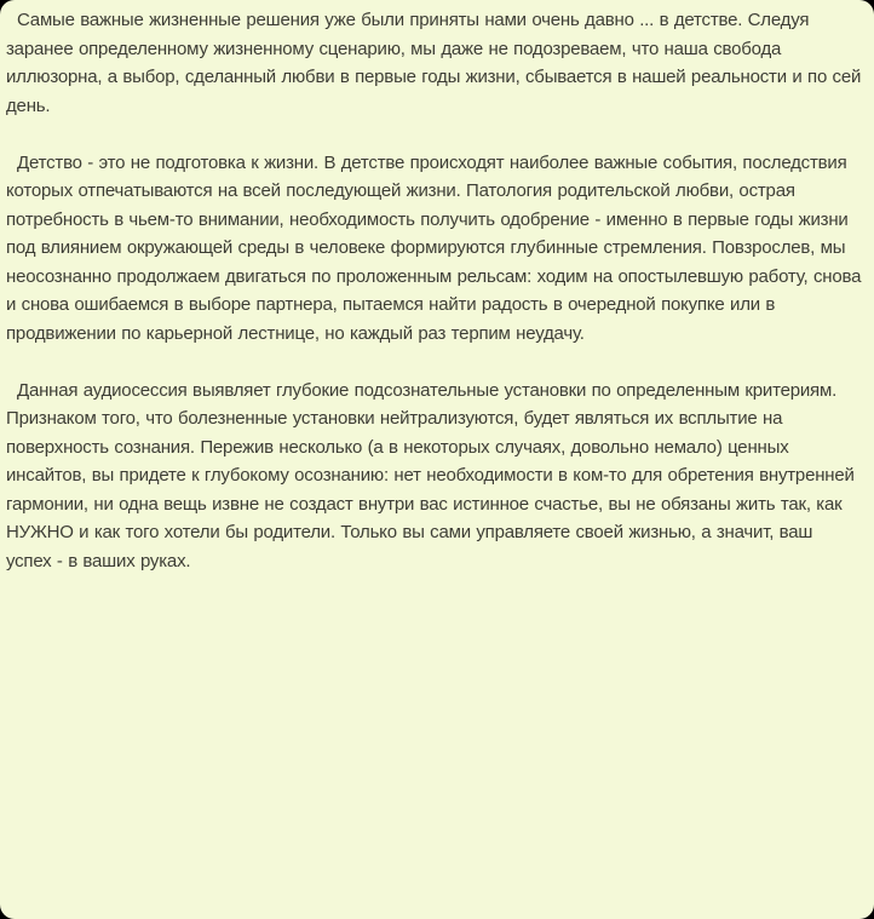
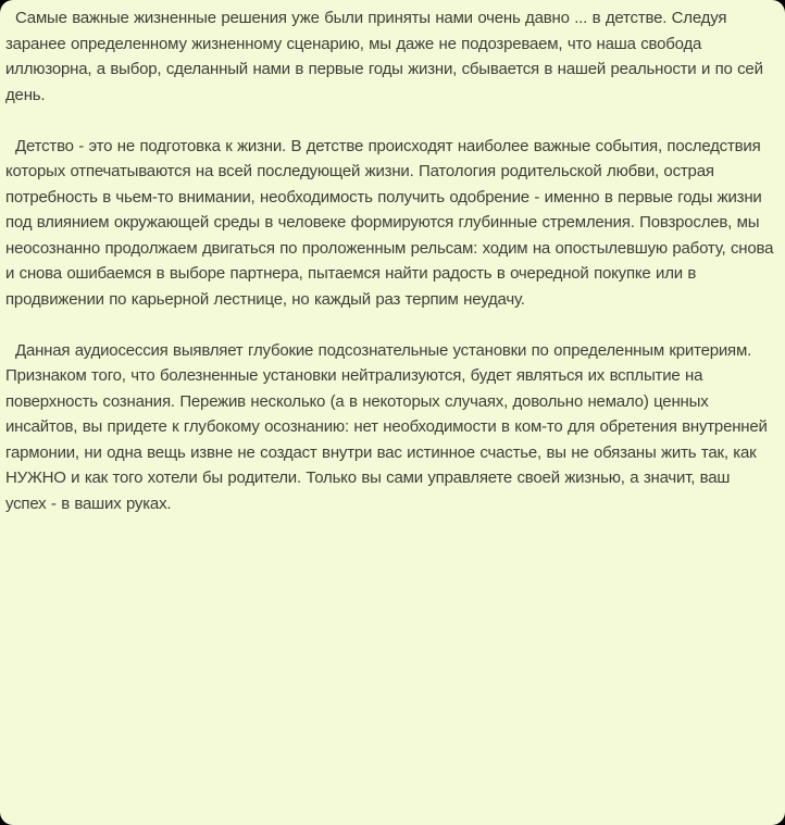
- Самые важные жизненные решения уже были приняты нами очень давно ... в детстве. Следуя заранее определенному жизненному сценарию, мы даже не подозреваем, что наша свобода иллюзорна, а выбор, сделанный любви в первые годы жизни, сбывается в нашей реальности и по сей день.
+ Самые важные жизненные решения уже были приняты нами очень давно ... в детстве. Следуя заранее определенному жизненному сценарию, мы даже не подозреваем, что наша свобода иллюзорна, а выбор, сделанный нами в первые годы жизни, сбывается в нашей реальности и по сей день.
  Детство - это не подготовка к жизни. В детстве происходят наиболее важные события, последствия которых отпечатываются на всей последующей жизни. Патология родительской любви, острая потребность в чьем-то внимании, необходимость получить одобрение - именно в первые годы жизни под влиянием окружающей среды в человеке формируются глубинные стремления. Повзрослев, мы неосознанно продолжаем двигаться по проложенным рельсам: ходим на опостылевшую работу, снова и снова ошибаемся в выборе партнера, пытаемся найти радость в очередной покупке или в продвижении по карьерной лестнице, но каждый раз терпим неудачу.
  Данная аудиосессия выявляет глубокие подсознательные установки по определенным критериям. Признаком того, что болезненные установки нейтрализуются, будет являться их всплытие на поверхность сознания. Пережив несколько (а в некоторых случаях, довольно немало) ценных инсайтов, вы придете к глубокому осознанию: нет необходимости в ком-то для обретения внутренней гармонии, ни одна вещь извне не создаст внутри вас истинное счастье, вы не обязаны жить так, как НУЖНО и как того хотели бы родители. Только вы сами управляете своей жизнью, а значит, ваш успех - в ваших руках.
